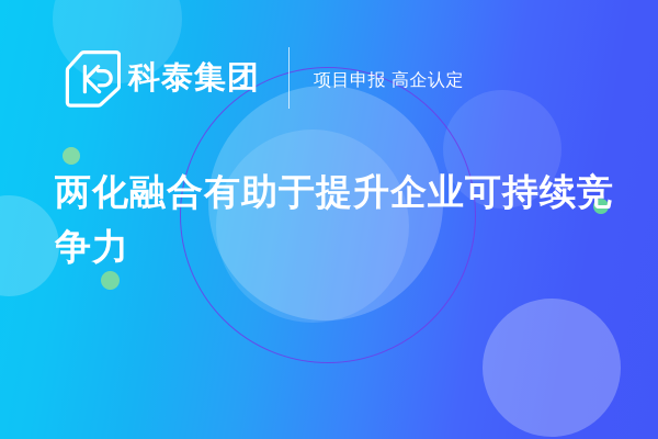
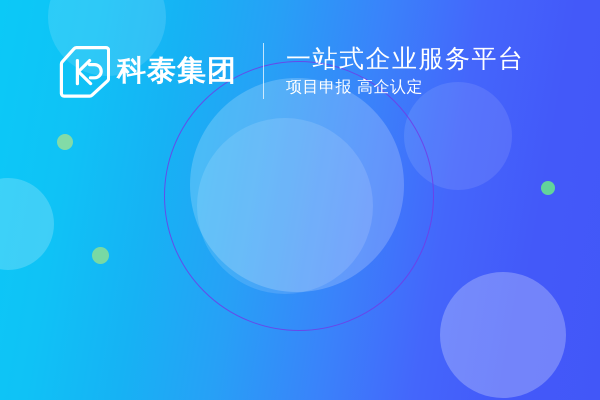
  科泰集团
+ 一站式企业服务平台
  项目申报 高企认定
- 两化融合有助于提升企业可持续竞争力
